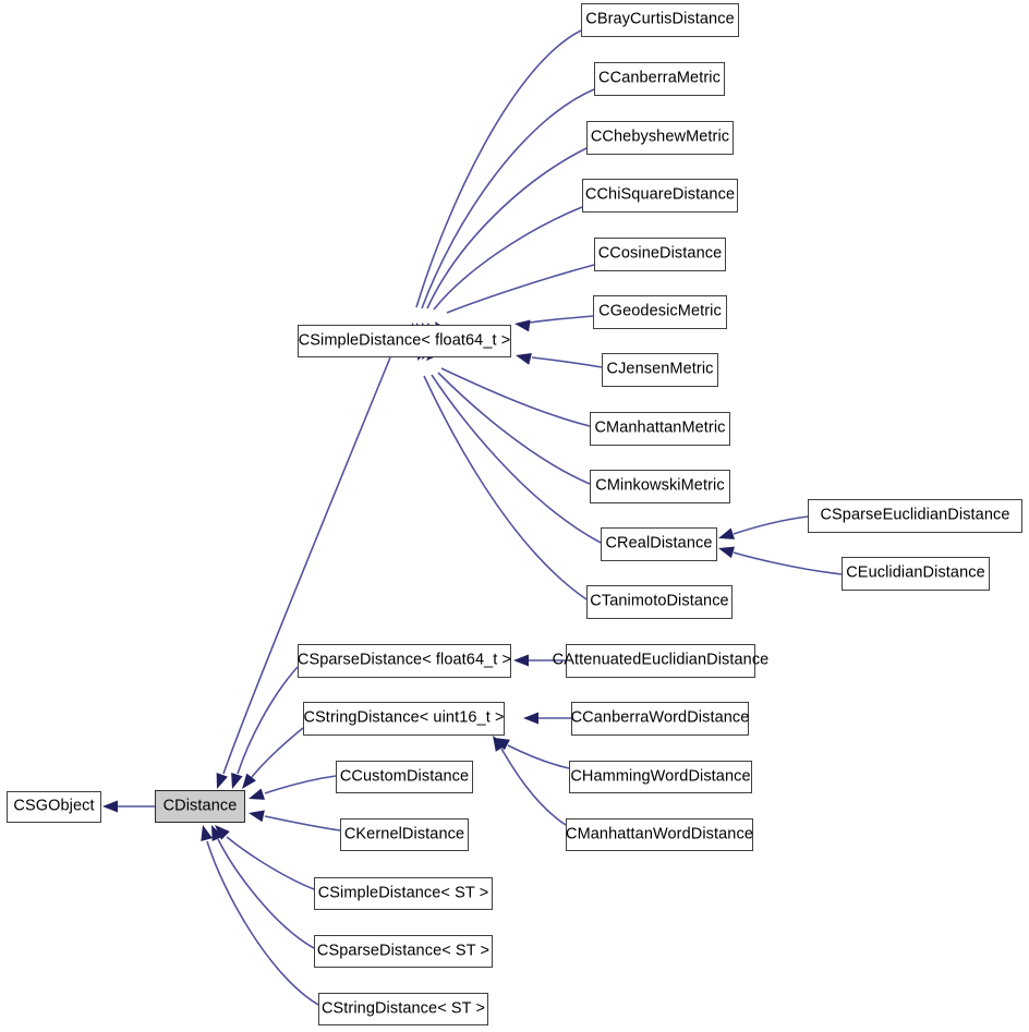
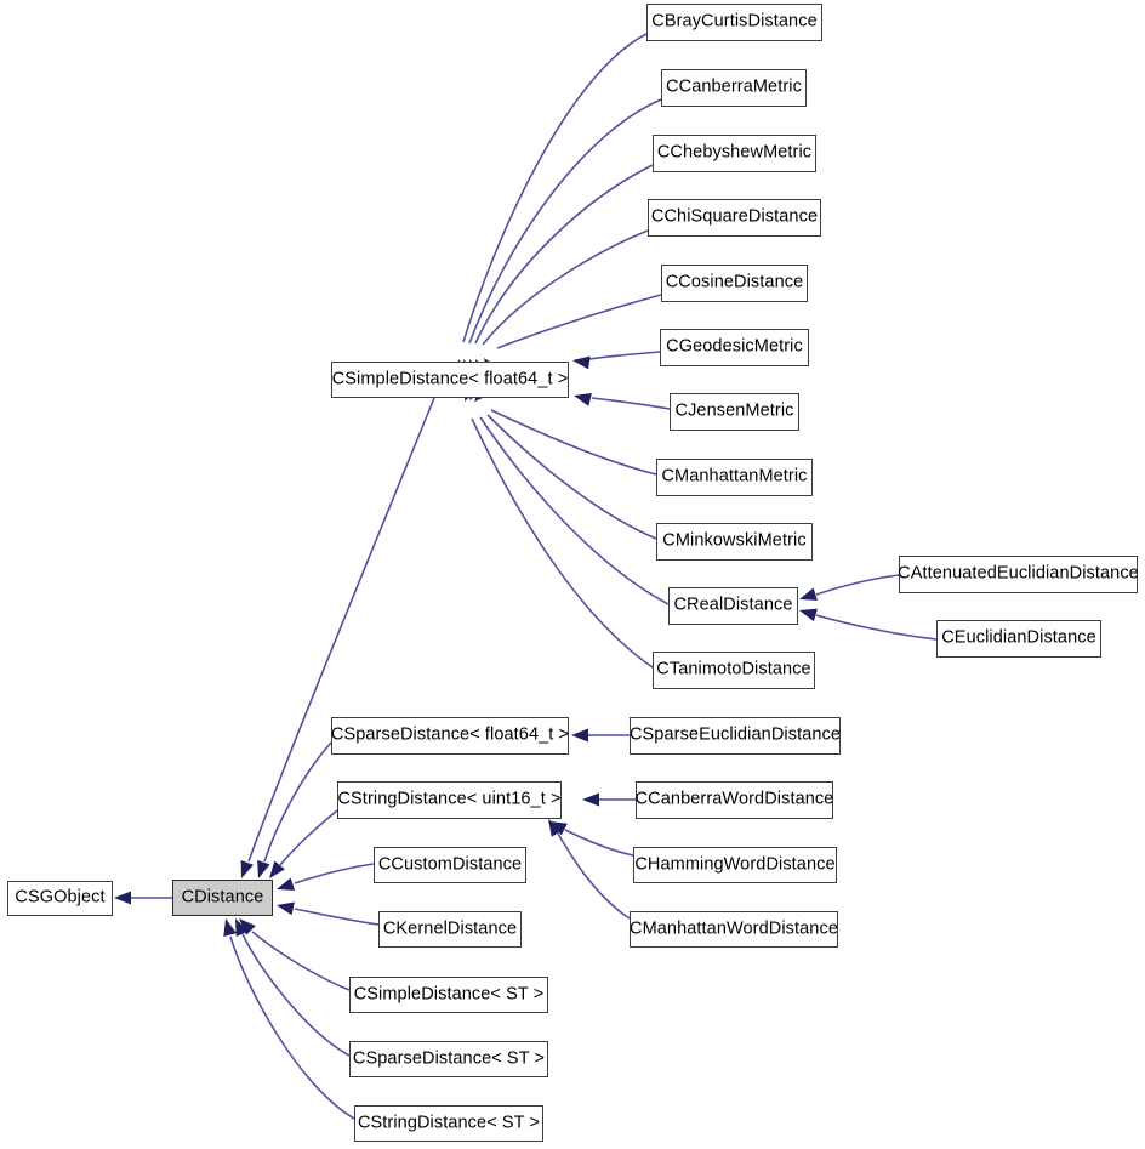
  CSGObject
  CDistance
  CSimpleDistance< float64_t >
  CSparseDistance< float64_t >
  CStringDistance< uint16_t >
  CCustomDistance
  CKernelDistance
  CSimpleDistance< ST >
  CSparseDistance< ST >
  CStringDistance< ST >
  CBrayCurtisDistance
  CCanberraMetric
  CChebyshewMetric
  CChiSquareDistance
  CCosineDistance
  CGeodesicMetric
  CJensenMetric
  CManhattanMetric
  CMinkowskiMetric
  CRealDistance
  CTanimotoDistance
- CAttenuatedEuclidianDistance
+ CSparseEuclidianDistance
  CCanberraWordDistance
  CHammingWordDistance
  CManhattanWordDistance
- CSparseEuclidianDistance
+ CAttenuatedEuclidianDistance
  CEuclidianDistance
